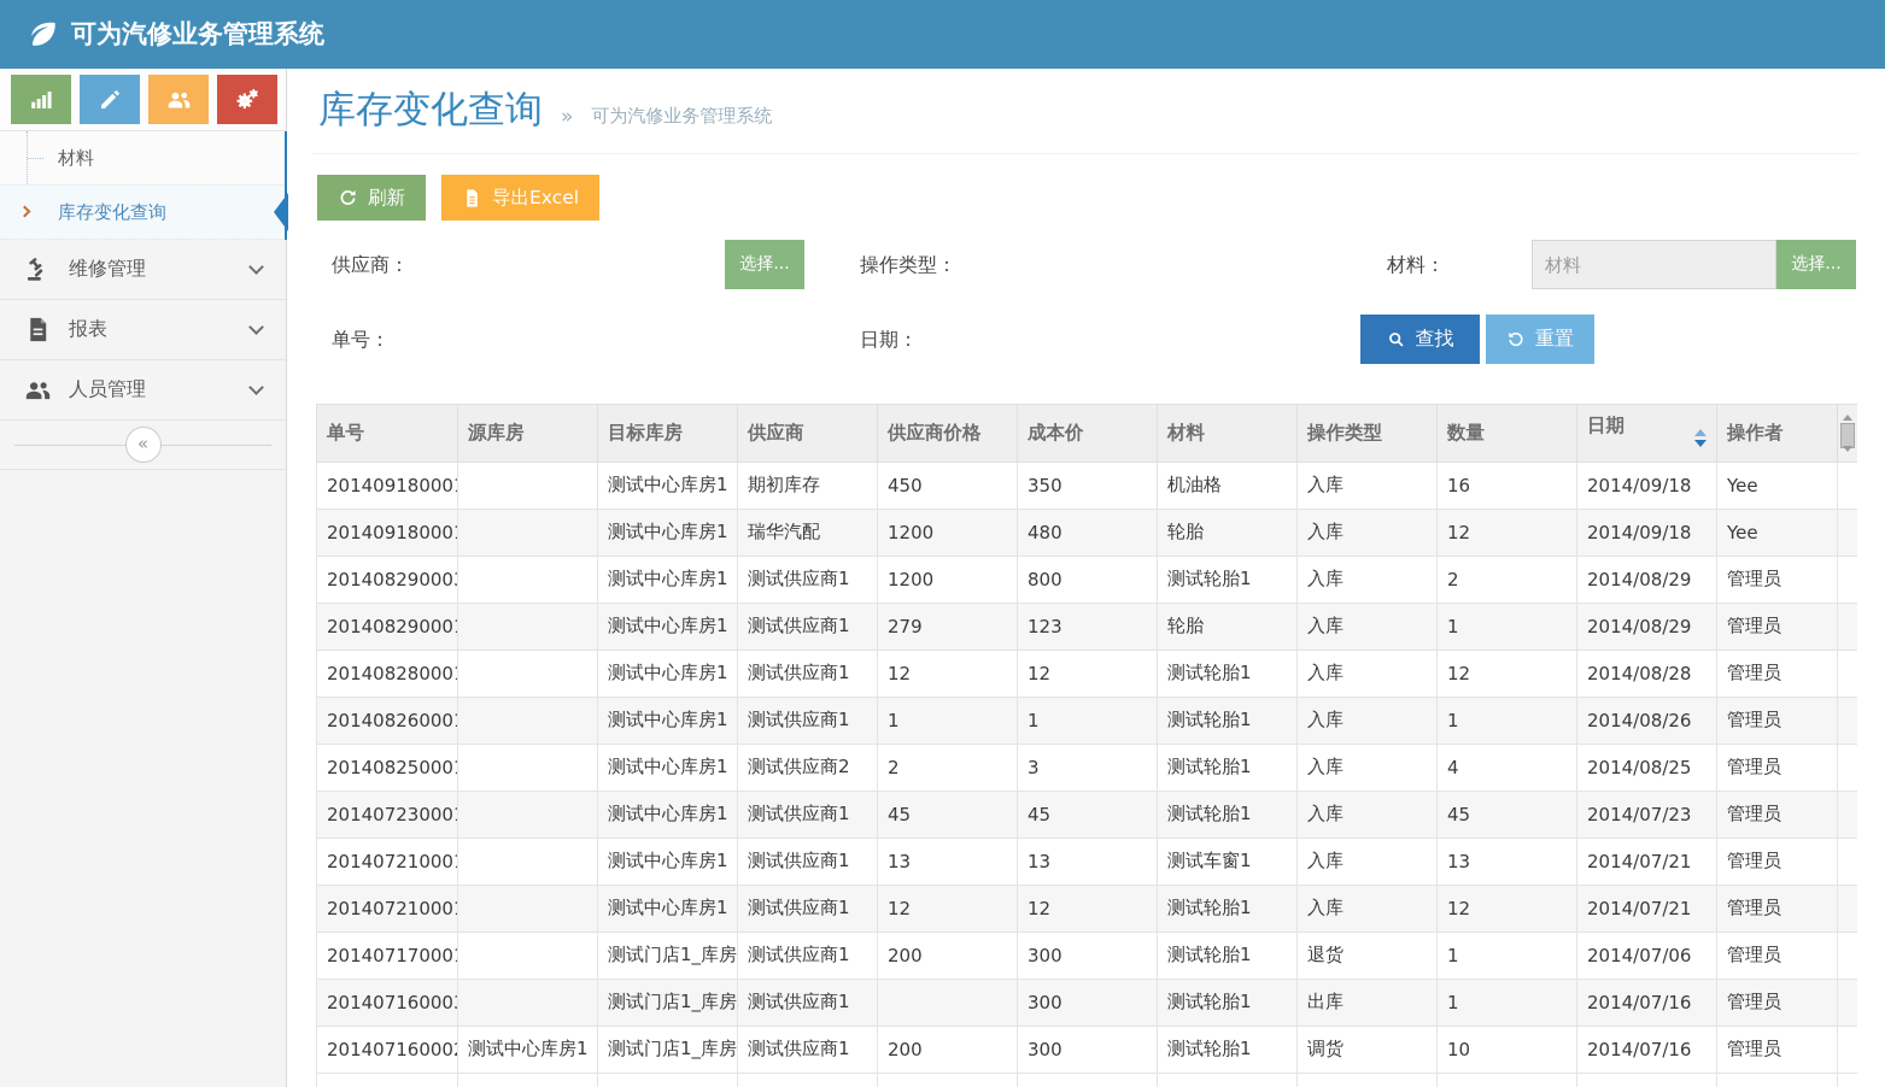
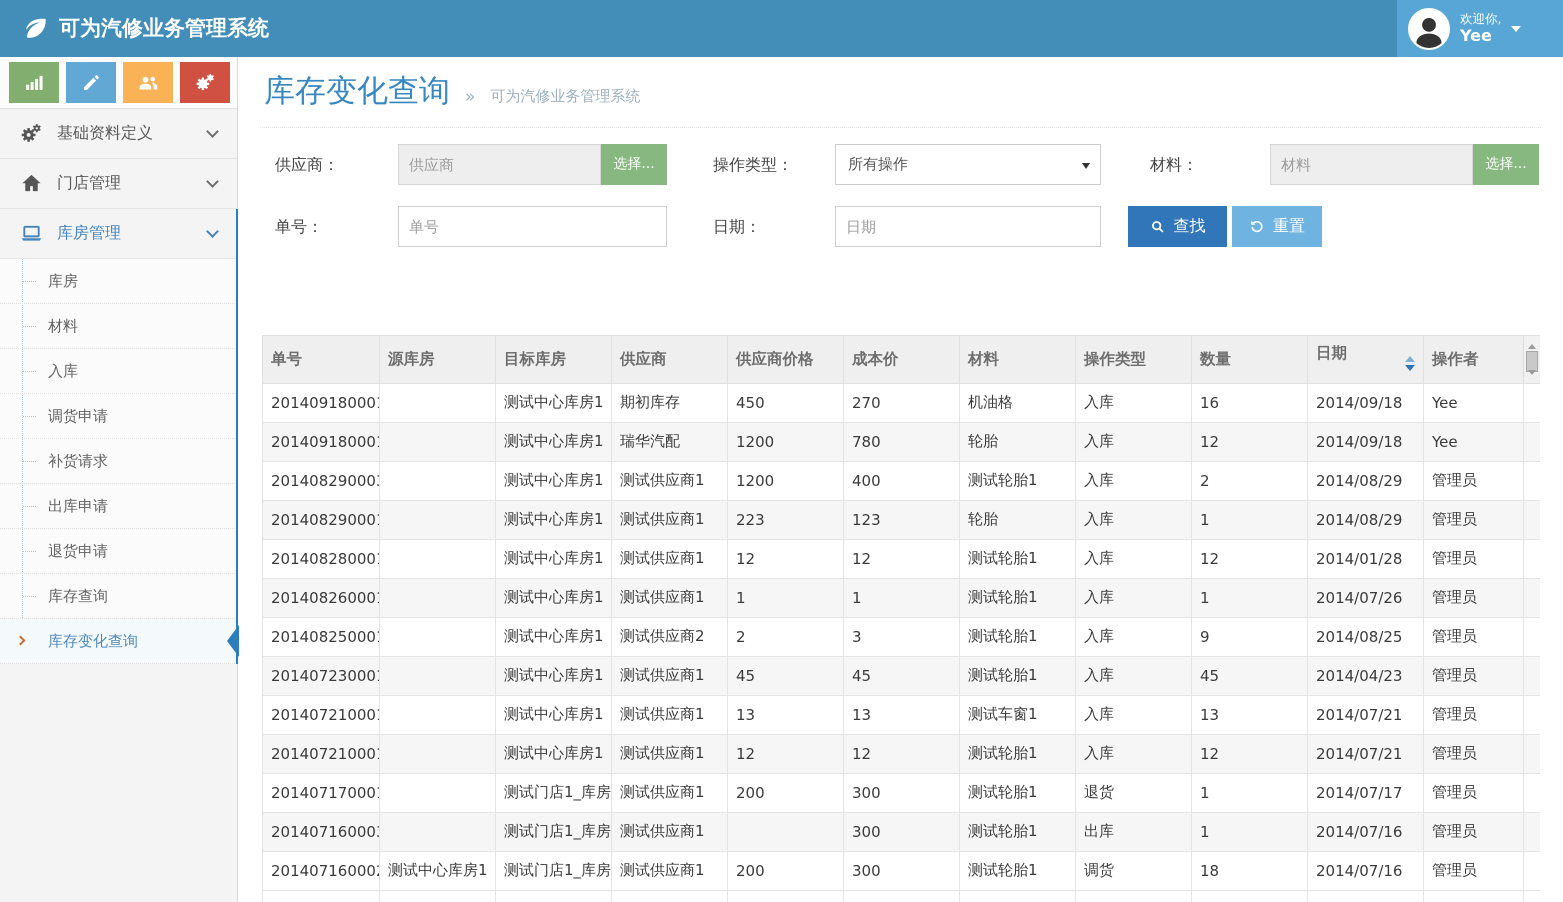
  可为汽修业务管理系统
+ 欢迎你,
+ Yee
+ 基础资料定义
+ 门店管理
+ 库房管理
+ 库房
  材料
+ 入库
+ 调货申请
+ 补货请求
+ 出库申请
+ 退货申请
+ 库存查询
  库存变化查询
- 维修管理
- 报表
- 人员管理
- «
  库存变化查询
  »
  可为汽修业务管理系统
- 刷新
- 导出Excel
  供应商：
+ 供应商
  选择...
  操作类型：
+ 所有操作
  材料：
  材料
  选择...
  单号：
+ 单号
  日期：
+ 日期
  查找
  重置
  单号	源库房	目标库房	供应商	供应商价格	成本价	材料	操作类型	数量	日期	操作者
- 20140918000		测试中心库房1	期初库存	450	350	机油格	入库	16	2014/09/18	Yee
+ 20140918000		测试中心库房1	期初库存	450	270	机油格	入库	16	2014/09/18	Yee
- 20140918000		测试中心库房1	瑞华汽配	1200	480	轮胎	入库	12	2014/09/18	Yee
+ 20140918000		测试中心库房1	瑞华汽配	1200	780	轮胎	入库	12	2014/09/18	Yee
- 20140829000		测试中心库房1	测试供应商1	1200	800	测试轮胎1	入库	2	2014/08/29	管理员
+ 20140829000		测试中心库房1	测试供应商1	1200	400	测试轮胎1	入库	2	2014/08/29	管理员
- 20140829000		测试中心库房1	测试供应商1	279	123	轮胎	入库	1	2014/08/29	管理员
+ 20140829000		测试中心库房1	测试供应商1	223	123	轮胎	入库	1	2014/08/29	管理员
- 20140828000		测试中心库房1	测试供应商1	12	12	测试轮胎1	入库	12	2014/08/28	管理员
+ 20140828000		测试中心库房1	测试供应商1	12	12	测试轮胎1	入库	12	2014/01/28	管理员
- 20140826000		测试中心库房1	测试供应商1	1	1	测试轮胎1	入库	1	2014/08/26	管理员
+ 20140826000		测试中心库房1	测试供应商1	1	1	测试轮胎1	入库	1	2014/07/26	管理员
- 20140825000		测试中心库房1	测试供应商2	2	3	测试轮胎1	入库	4	2014/08/25	管理员
+ 20140825000		测试中心库房1	测试供应商2	2	3	测试轮胎1	入库	9	2014/08/25	管理员
- 20140723000		测试中心库房1	测试供应商1	45	45	测试轮胎1	入库	45	2014/07/23	管理员
+ 20140723000		测试中心库房1	测试供应商1	45	45	测试轮胎1	入库	45	2014/04/23	管理员
  20140721000		测试中心库房1	测试供应商1	13	13	测试车窗1	入库	13	2014/07/21	管理员
  20140721000		测试中心库房1	测试供应商1	12	12	测试轮胎1	入库	12	2014/07/21	管理员
- 20140717000		测试门店1_库房	测试供应商1	200	300	测试轮胎1	退货	1	2014/07/06	管理员
+ 20140717000		测试门店1_库房	测试供应商1	200	300	测试轮胎1	退货	1	2014/07/17	管理员
  20140716000		测试门店1_库房	测试供应商1		300	测试轮胎1	出库	1	2014/07/16	管理员
- 20140716000	测试中心库房1	测试门店1_库房	测试供应商1	200	300	测试轮胎1	调货	10	2014/07/16	管理员
+ 20140716000	测试中心库房1	测试门店1_库房	测试供应商1	200	300	测试轮胎1	调货	18	2014/07/16	管理员
